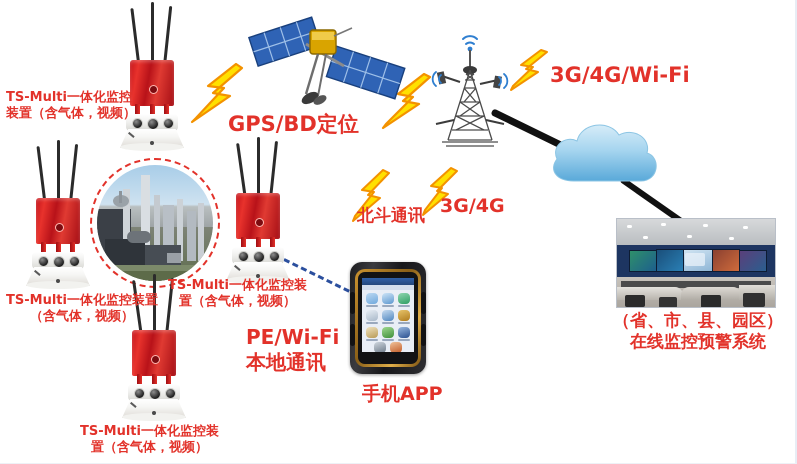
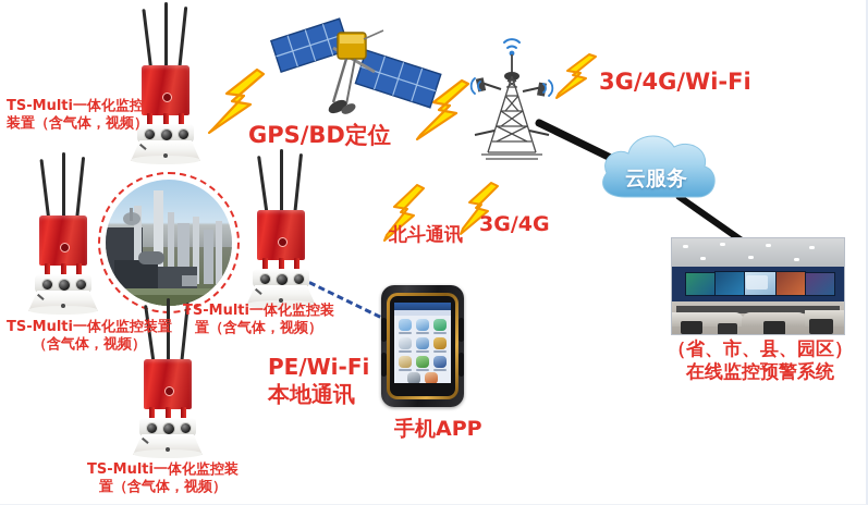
+ 云服务
  TS-Multi一体化监控
  装置（含气体，视频）
  TS-Multi一体化监控装置
  （含气体，视频）
  TS-Multi一体化监控装
  置（含气体，视频）
  TS-Multi一体化监控装
  置（含气体，视频）
  GPS/BD定位
  北斗通讯
  3G/4G
  3G/4G/Wi-Fi
  PE/Wi-Fi
  本地通讯
  手机APP
  （省、市、县、园区）
  在线监控预警系统
